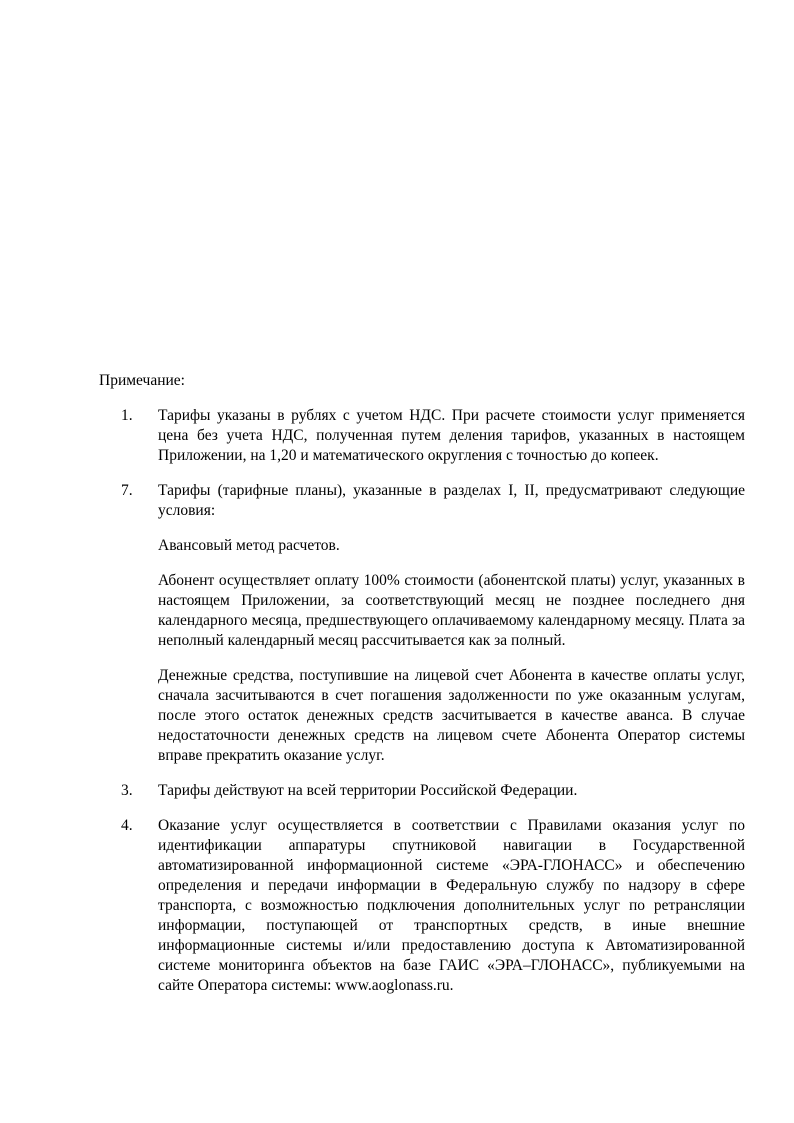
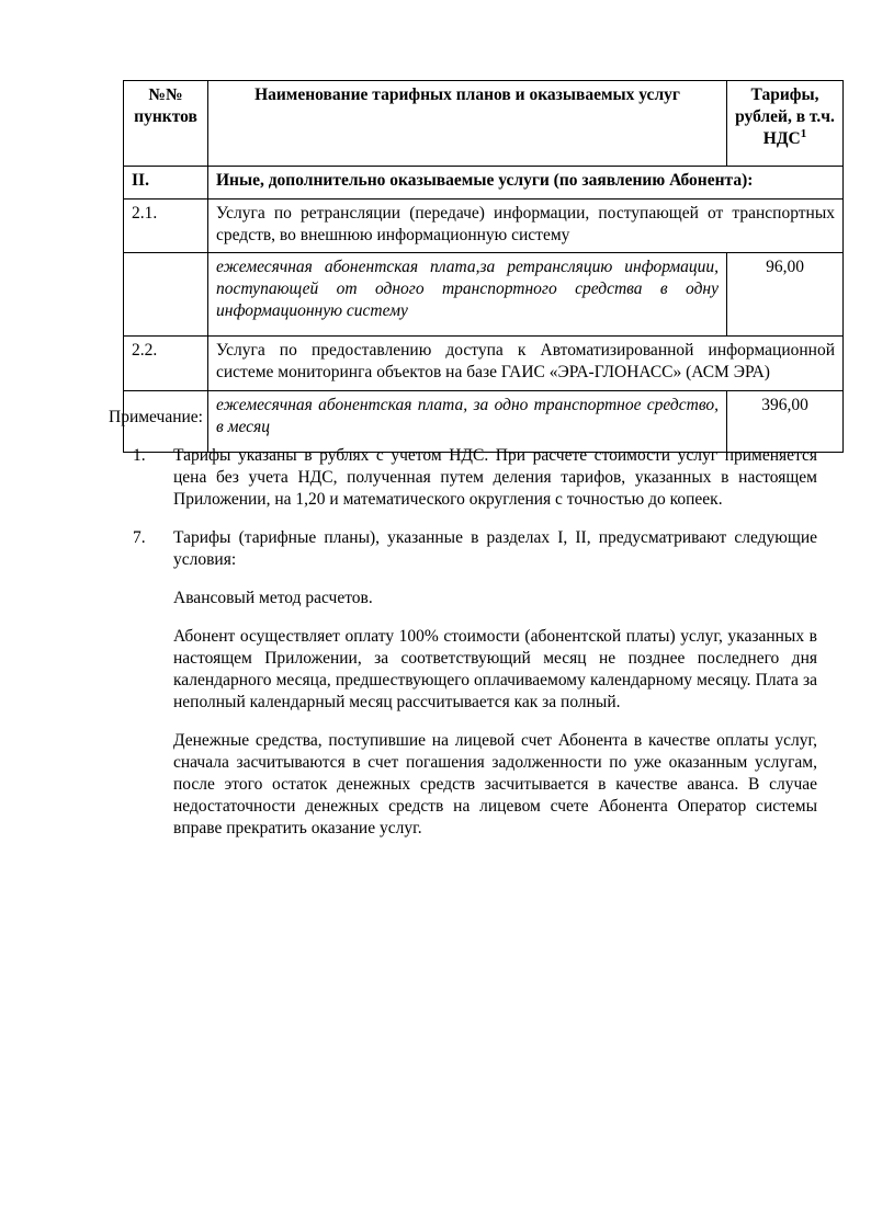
+ №№ пунктов	Наименование тарифных планов и оказываемых услуг	Тарифы, рублей, в т.ч. НДС1
+ II.	Иные, дополнительно оказываемые услуги (по заявлению Абонента):
+ 2.1.	Услуга по ретрансляции (передаче) информации, поступающей от транспортных средств, во внешнюю информационную систему
+ 	ежемесячная абонентская плата,за ретрансляцию информации, поступающей от одного транспортного средства в одну информационную систему	96,00
+ 2.2.	Услуга по предоставлению доступа к Автоматизированной информационной системе мониторинга объектов на базе ГАИС «ЭРА-ГЛОНАСС» (АСМ ЭРА)
+ 	ежемесячная абонентская плата, за одно транспортное средство, в месяц	396,00
  Примечание:
  1.
  Тарифы указаны в рублях с учетом НДС. При расчете стоимости услуг применяется цена без учета НДС, полученная путем деления тарифов, указанных в настоящем Приложении, на 1,20 и математического округления с точностью до копеек.
  7.
  Тарифы (тарифные планы), указанные в разделах I, II, предусматривают следующие условия:
  Авансовый метод расчетов.
  Абонент осуществляет оплату 100% стоимости (абонентской платы) услуг, указанных в настоящем Приложении, за соответствующий месяц не позднее последнего дня календарного месяца, предшествующего оплачиваемому календарному месяцу. Плата за неполный календарный месяц рассчитывается как за полный.
  Денежные средства, поступившие на лицевой счет Абонента в качестве оплаты услуг, сначала засчитываются в счет погашения задолженности по уже оказанным услугам, после этого остаток денежных средств засчитывается в качестве аванса. В случае недостаточности денежных средств на лицевом счете Абонента Оператор системы вправе прекратить оказание услуг.
- 3.
- Тарифы действуют на всей территории Российской Федерации.
- 4.
- Оказание услуг осуществляется в соответствии с Правилами оказания услуг по идентификации аппаратуры спутниковой навигации в Государственной автоматизированной информационной системе «ЭРА-ГЛОНАСС» и обеспечению определения и передачи информации в Федеральную службу по надзору в сфере транспорта, с возможностью подключения дополнительных услуг по ретрансляции информации, поступающей от транспортных средств, в иные внешние информационные системы и/или предоставлению доступа к Автоматизированной системе мониторинга объектов на базе ГАИС «ЭРА–ГЛОНАСС», публикуемыми на сайте Оператора системы: www.aoglonass.ru.
